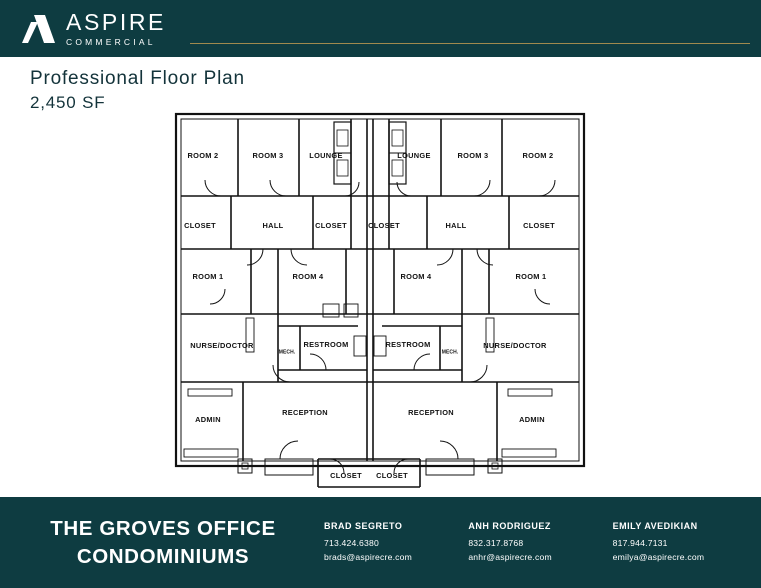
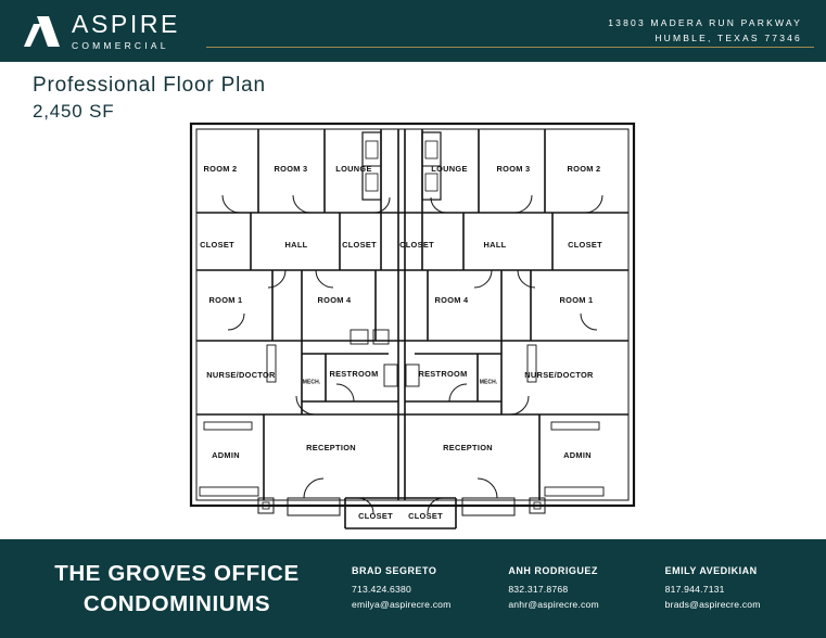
  ASPIRE
  COMMERCIAL
+ 13803 MADERA RUN PARKWAY
+ HUMBLE, TEXAS 77346
  Professional Floor Plan
  2,450 SF
  ROOM 2
  ROOM 3
  LOUNGE
  LOUNGE
  ROOM 3
  ROOM 2
  CLOSET
  HALL
  CLOSET
  CLOSET
  HALL
  CLOSET
  ROOM 1
  ROOM 4
  ROOM 4
  ROOM 1
  NURSE/DOCTOR
  RESTROOM
  RESTROOM
  NURSE/DOCTOR
  ADMIN
  RECEPTION
  RECEPTION
  ADMIN
  CLOSET
  CLOSET
  THE GROVES OFFICE
  CONDOMINIUMS
  BRAD SEGRETO
  713.424.6380
- brads@aspirecre.com
+ emilya@aspirecre.com
  ANH RODRIGUEZ
  832.317.8768
  anhr@aspirecre.com
  EMILY AVEDIKIAN
  817.944.7131
- emilya@aspirecre.com
+ brads@aspirecre.com
